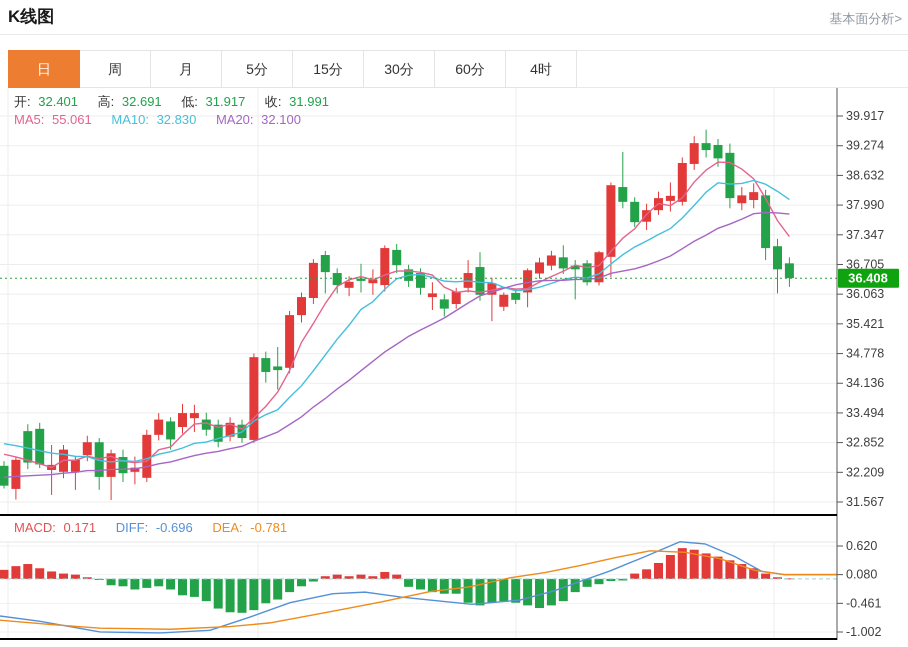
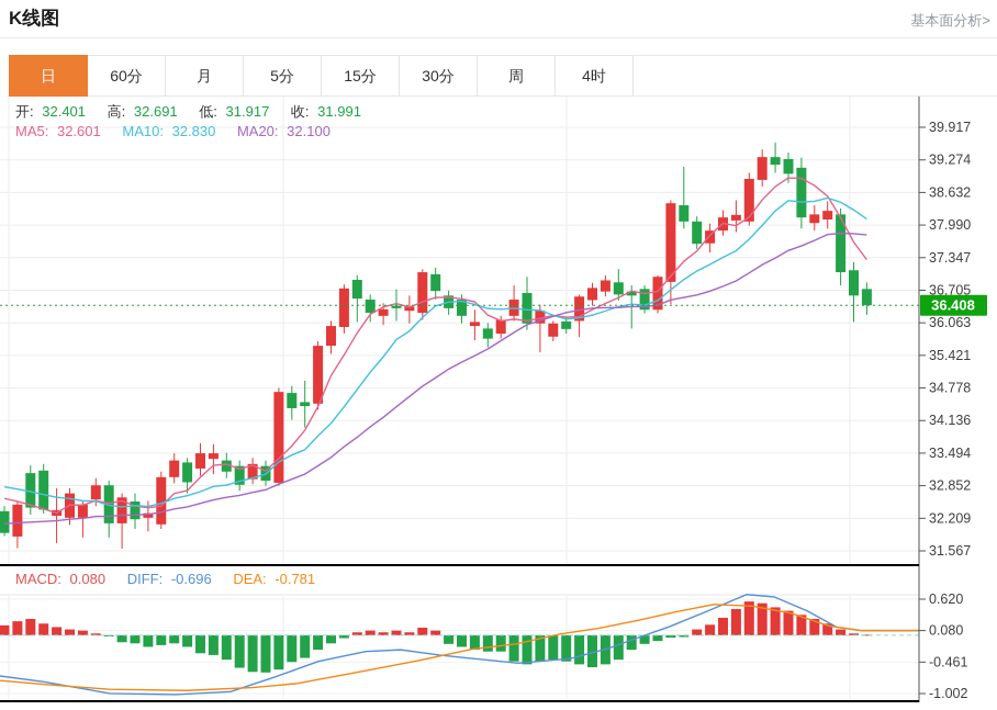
  K线图
  基本面分析>
  日
- 周
+ 60分
  月
  5分
  15分
  30分
- 60分
+ 周
  4时
  39.917
  39.274
  38.632
  37.990
  37.347
  36.705
  36.063
  35.421
  34.778
  34.136
  33.494
  32.852
  32.209
  31.567
  0.620
  0.080
  -0.461
  -1.002
  36.408
  开: 32.401 高: 32.691 低: 31.917 收: 31.991
- MA5: 55.061 MA10: 32.830 MA20: 32.100
+ MA5: 32.601 MA10: 32.830 MA20: 32.100
- MACD: 0.171 DIFF: -0.696 DEA: -0.781
+ MACD: 0.080 DIFF: -0.696 DEA: -0.781
